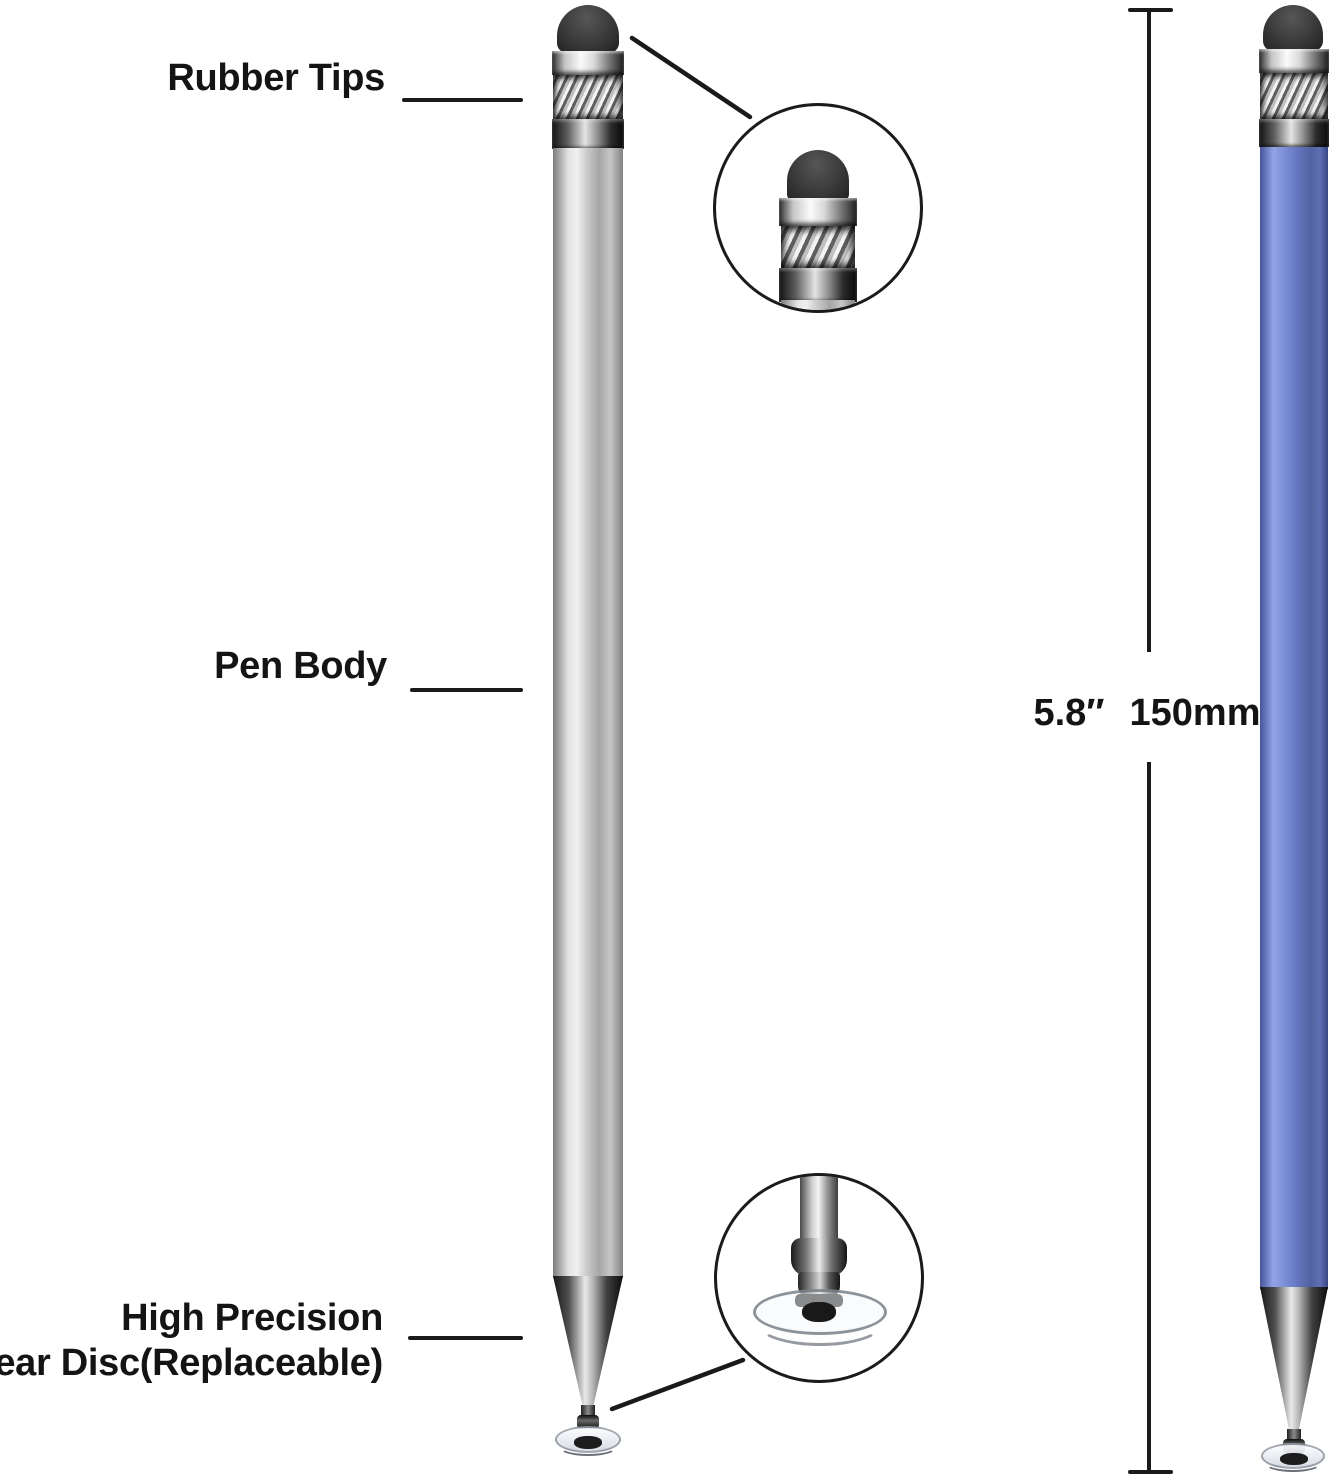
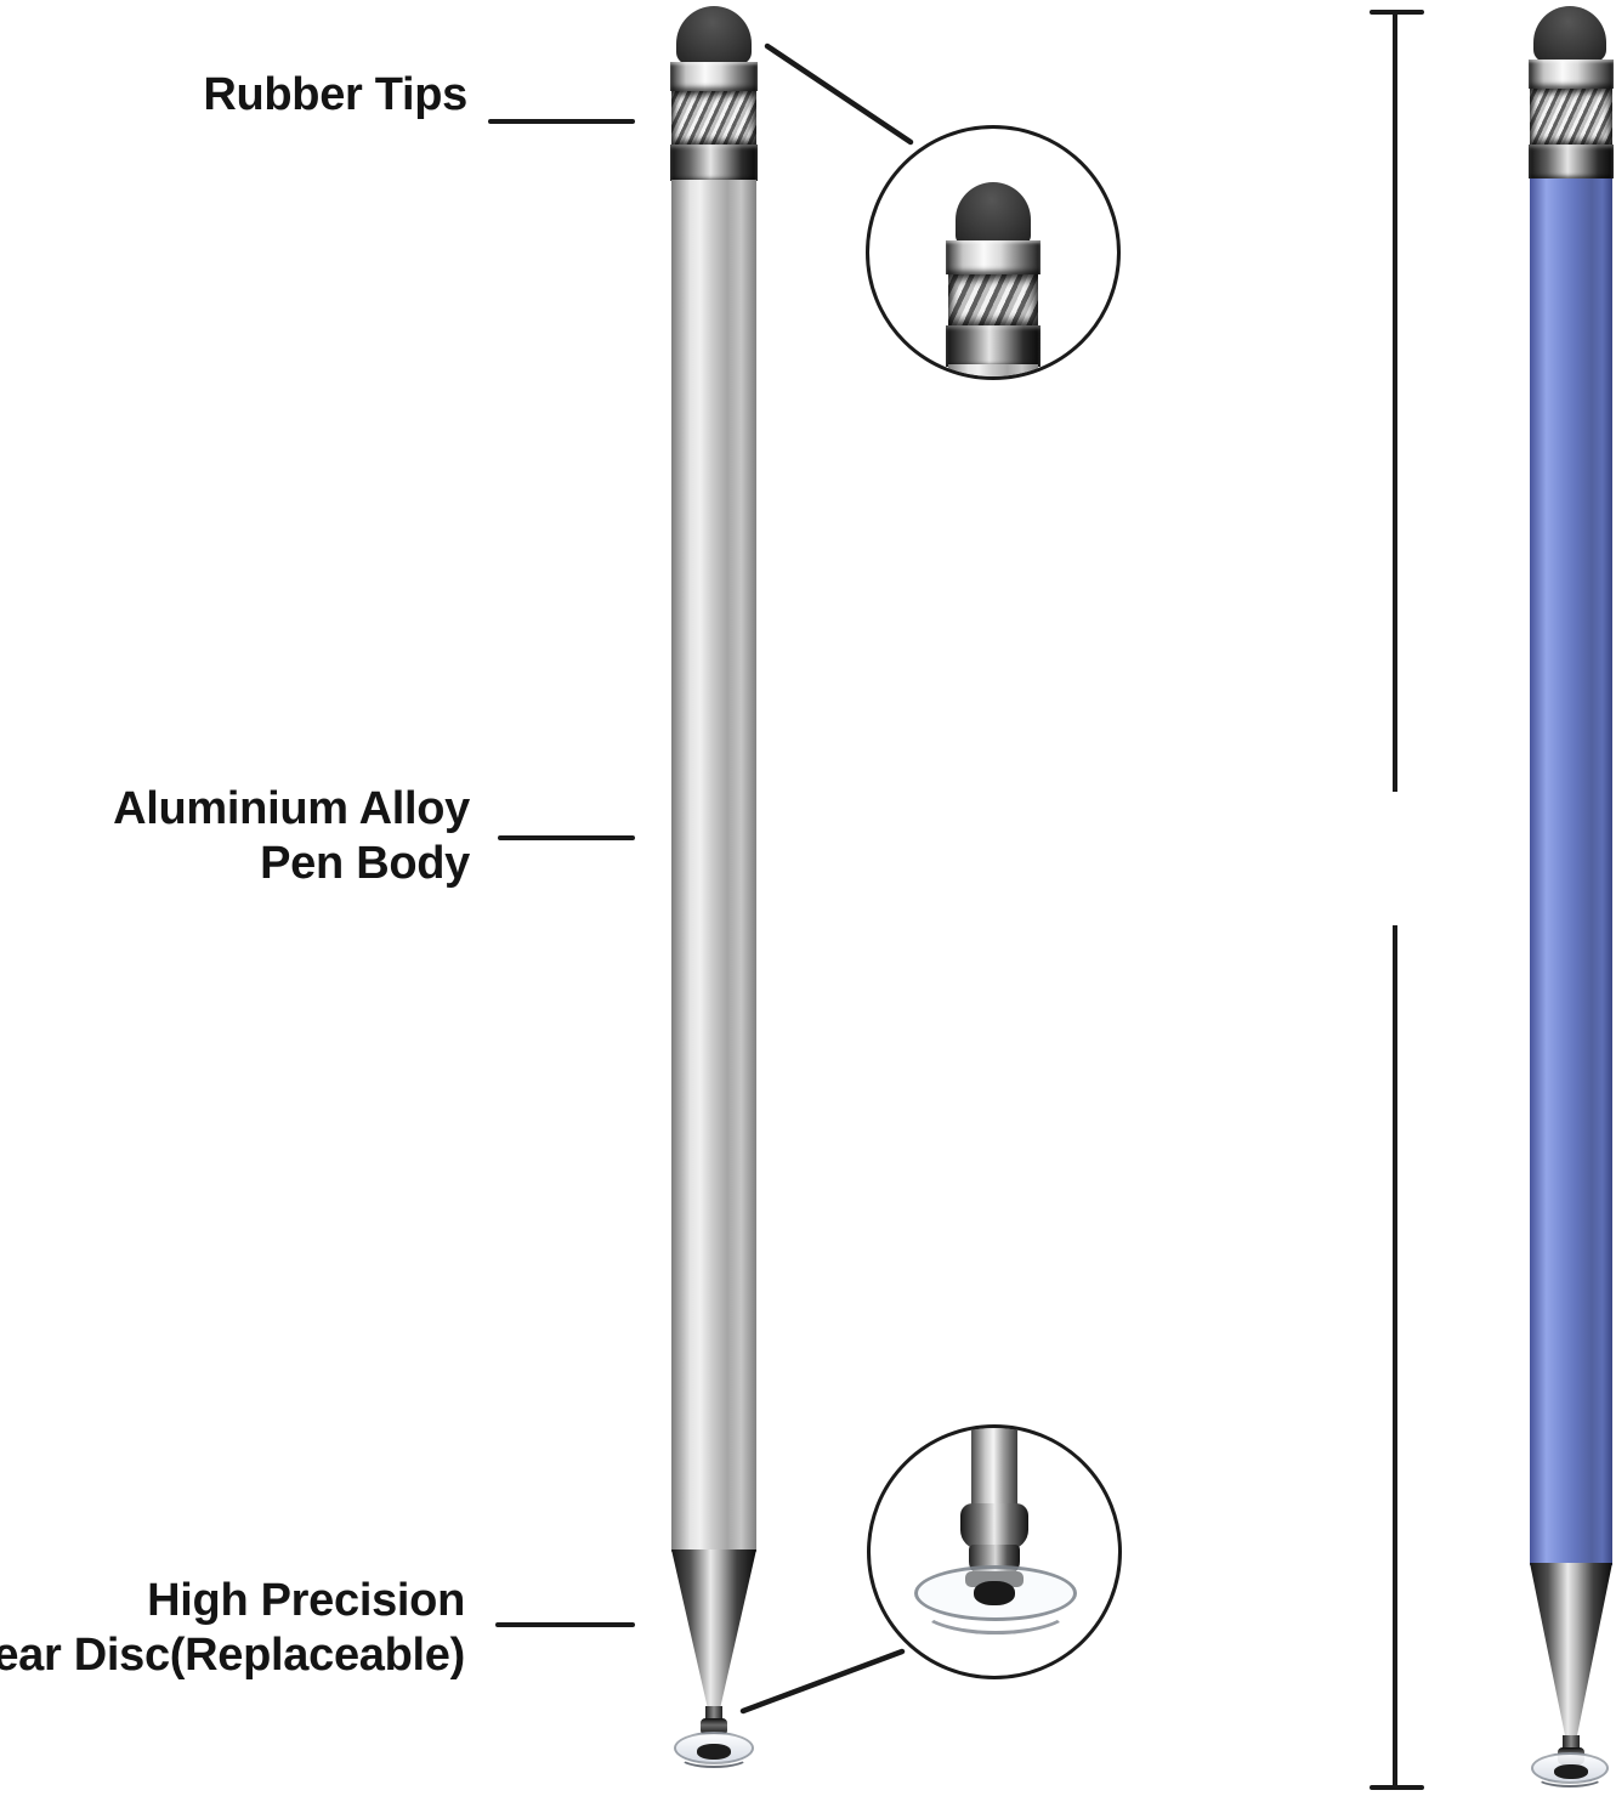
  Rubber Tips
+ Aluminium Alloy
  Pen Body
  High Precision
  ear Disc(Replaceable)
- 5.8″
- 150mm
